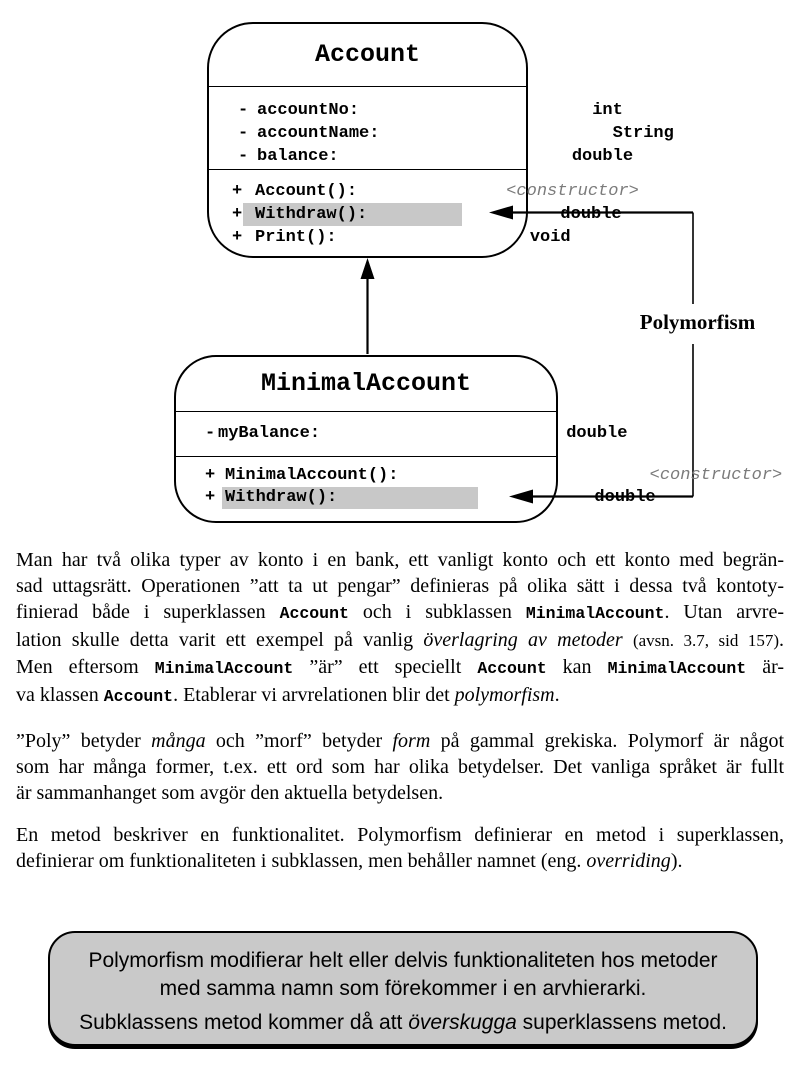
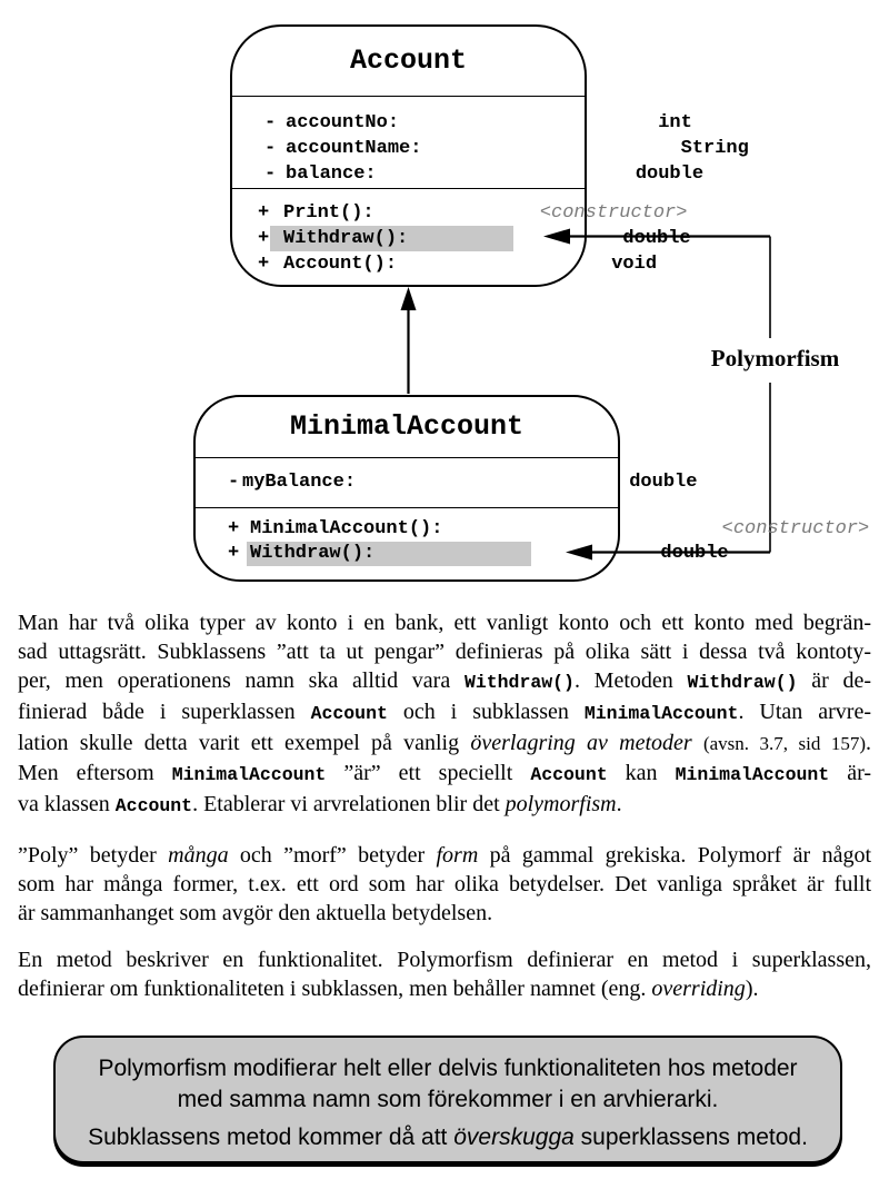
  Account
  - accountNo: int
  - accountName: String
  - balance: double
- + Account(): <constructor>
+ + Print(): <constructor>
  + Withdraw(): double
- + Print(): void
+ + Account(): void
  MinimalAccount
  - myBalance: double
  + MinimalAccount(): <constructor>
  + Withdraw(): double
  Polymorfism
  Man har två olika typer av konto i en bank, ett vanligt konto och ett konto med begrän-
- sad uttagsrätt. Operationen ”att ta ut pengar” definieras på olika sätt i dessa två kontoty-
+ sad uttagsrätt. Subklassens ”att ta ut pengar” definieras på olika sätt i dessa två kontoty-
+ per, men operationens namn ska alltid vara Withdraw(). Metoden Withdraw() är de-
  finierad både i superklassen Account och i subklassen MinimalAccount. Utan arvre-
  lation skulle detta varit ett exempel på vanlig överlagring av metoder (avsn. 3.7, sid 157).
  Men eftersom MinimalAccount ”är” ett speciellt Account kan MinimalAccount är-
  va klassen Account. Etablerar vi arvrelationen blir det polymorfism.
  ”Poly” betyder många och ”morf” betyder form på gammal grekiska. Polymorf är något
  som har många former, t.ex. ett ord som har olika betydelser. Det vanliga språket är fullt
  är sammanhanget som avgör den aktuella betydelsen.
  En metod beskriver en funktionalitet. Polymorfism definierar en metod i superklassen,
  definierar om funktionaliteten i subklassen, men behåller namnet (eng. overriding).
  Polymorfism modifierar helt eller delvis funktionaliteten hos metoder
  med samma namn som förekommer i en arvhierarki.
  Subklassens metod kommer då att överskugga superklassens metod.
